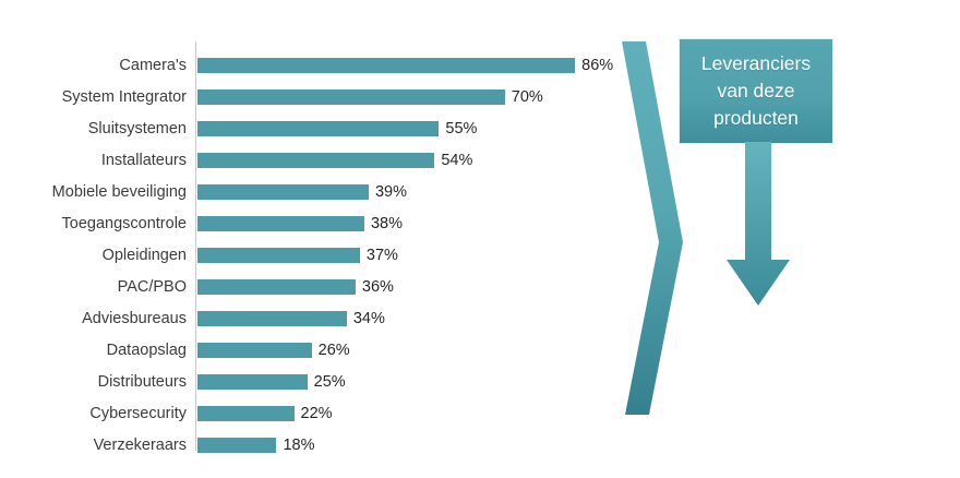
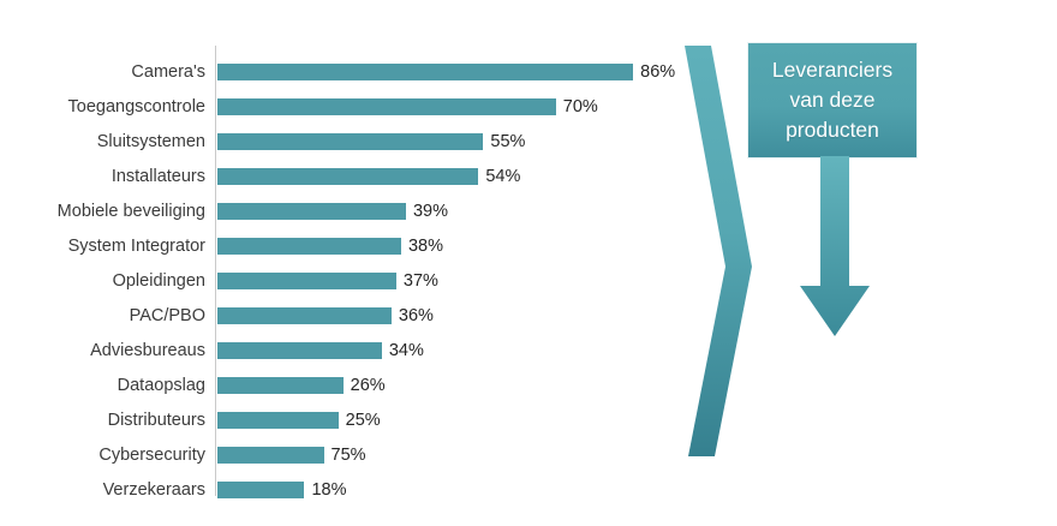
  Camera's
  86%
- System Integrator
+ Toegangscontrole
  70%
  Sluitsystemen
  55%
  Installateurs
  54%
  Mobiele beveiliging
  39%
- Toegangscontrole
+ System Integrator
  38%
  Opleidingen
  37%
  PAC/PBO
  36%
  Adviesbureaus
  34%
  Dataopslag
  26%
  Distributeurs
  25%
  Cybersecurity
- 22%
+ 75%
  Verzekeraars
  18%
  Leveranciers
  van deze
  producten
